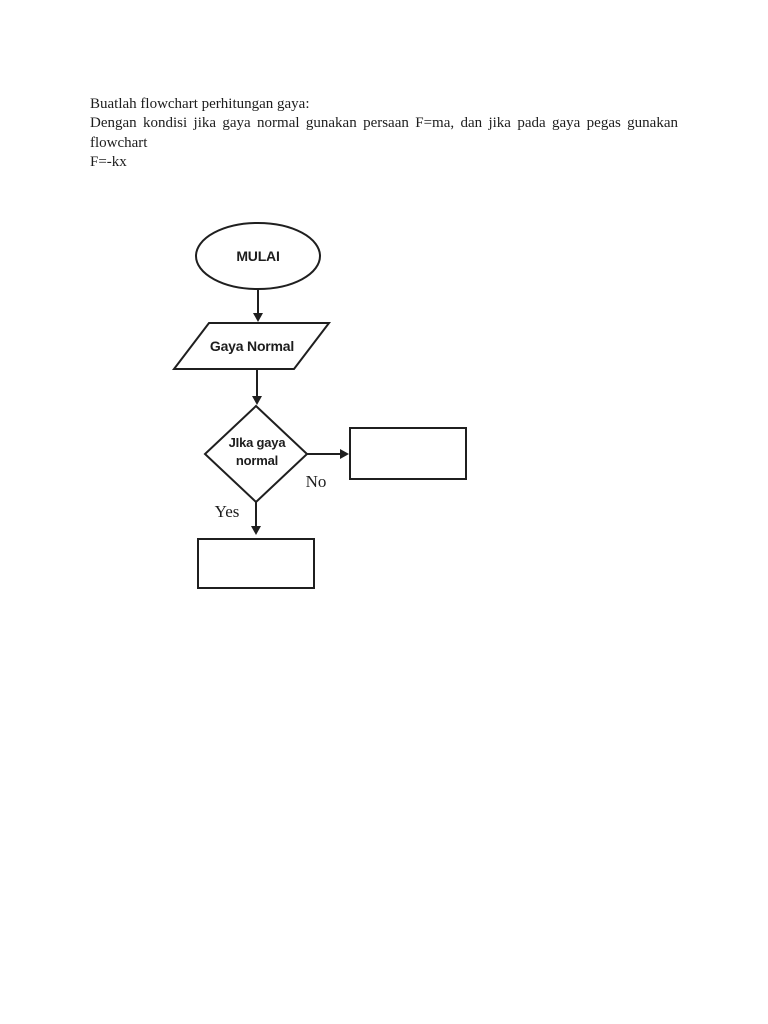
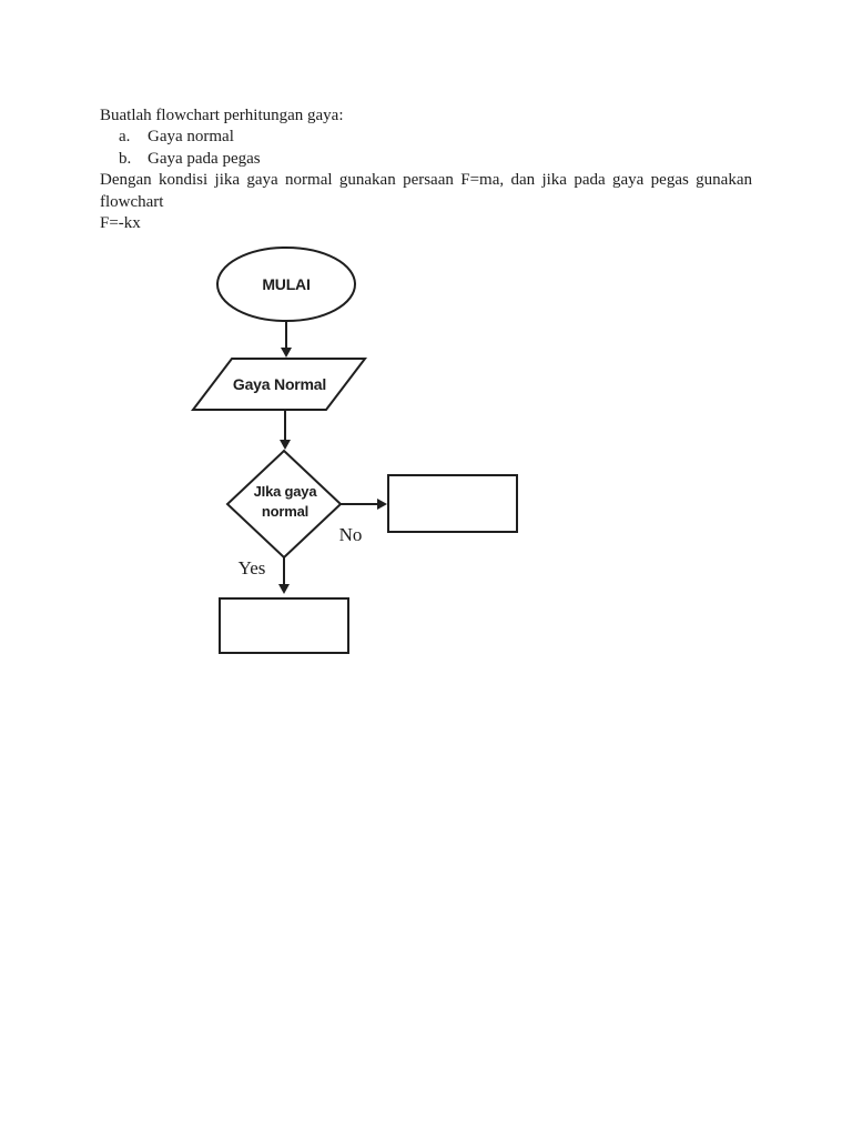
  Buatlah flowchart perhitungan gaya:
+ a.
+ Gaya normal
+ b.
+ Gaya pada pegas
  Dengan kondisi jika gaya normal gunakan persaan F=ma, dan jika pada gaya pegas gunakan flowchart
  F=-kx
  MULAI
  Gaya Normal
  JIka gaya
  normal
  No
  Yes
